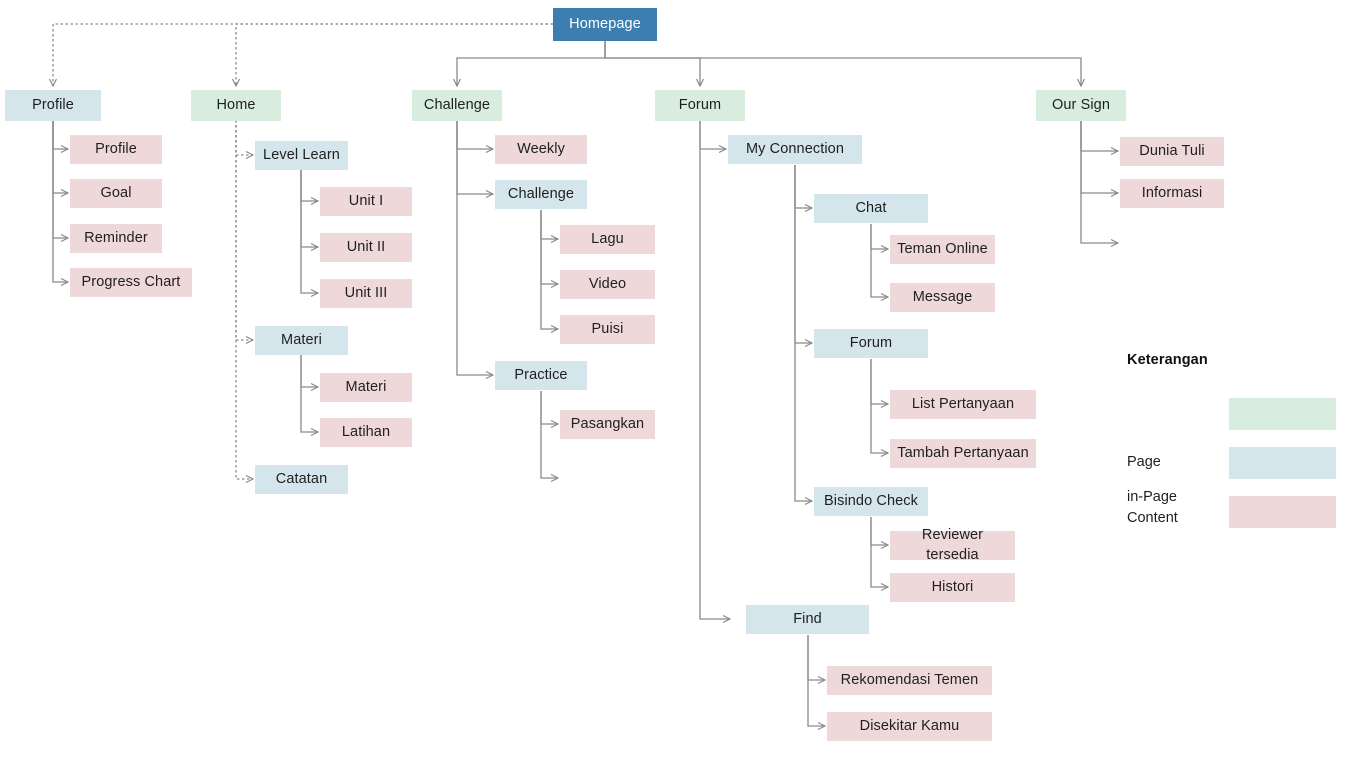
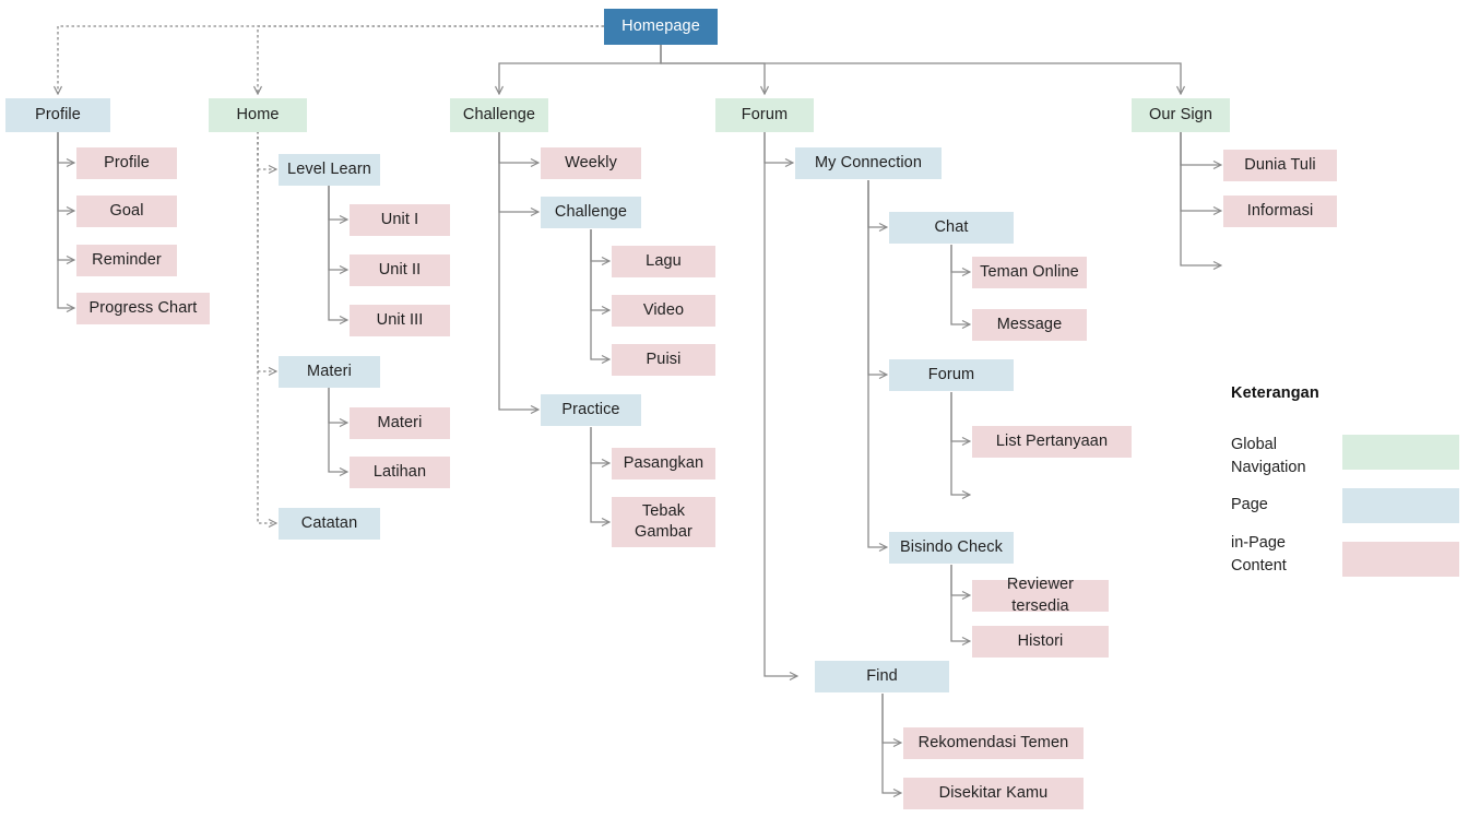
  Homepage
  Profile
  Profile
  Goal
  Reminder
  Progress Chart
  Home
  Level Learn
  Unit I
  Unit II
  Unit III
  Materi
  Materi
  Latihan
  Catatan
  Challenge
  Weekly
  Challenge
  Lagu
  Video
  Puisi
  Practice
  Pasangkan
+ Tebak Gambar
  Forum
  My Connection
  Chat
  Teman Online
  Message
  Forum
  List Pertanyaan
- Tambah Pertanyaan
  Bisindo Check
  Reviewer tersedia
  Histori
  Find
  Rekomendasi Temen
  Disekitar Kamu
  Our Sign
  Dunia Tuli
  Informasi
  Keterangan
+ Global Navigation
  Page
  in-Page Content
